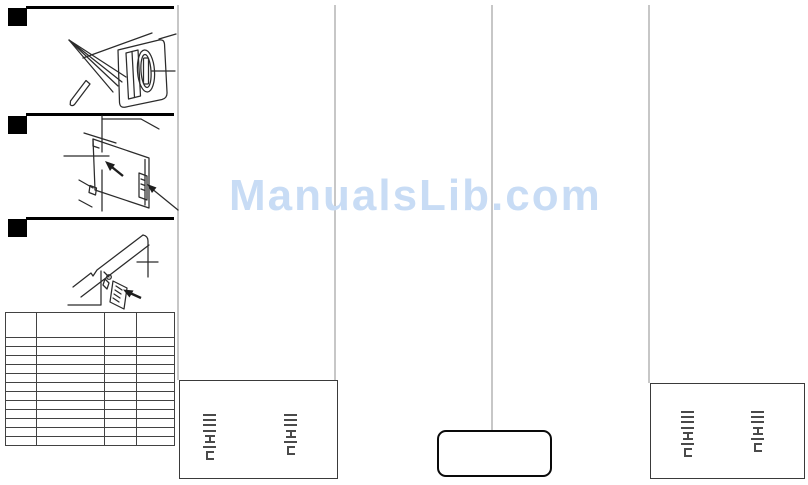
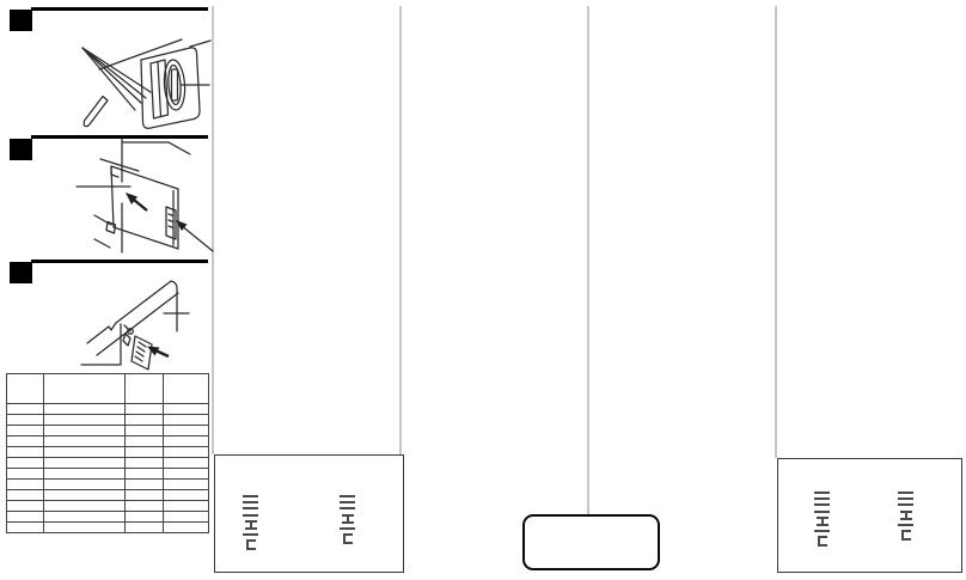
- ManualsLib.com
